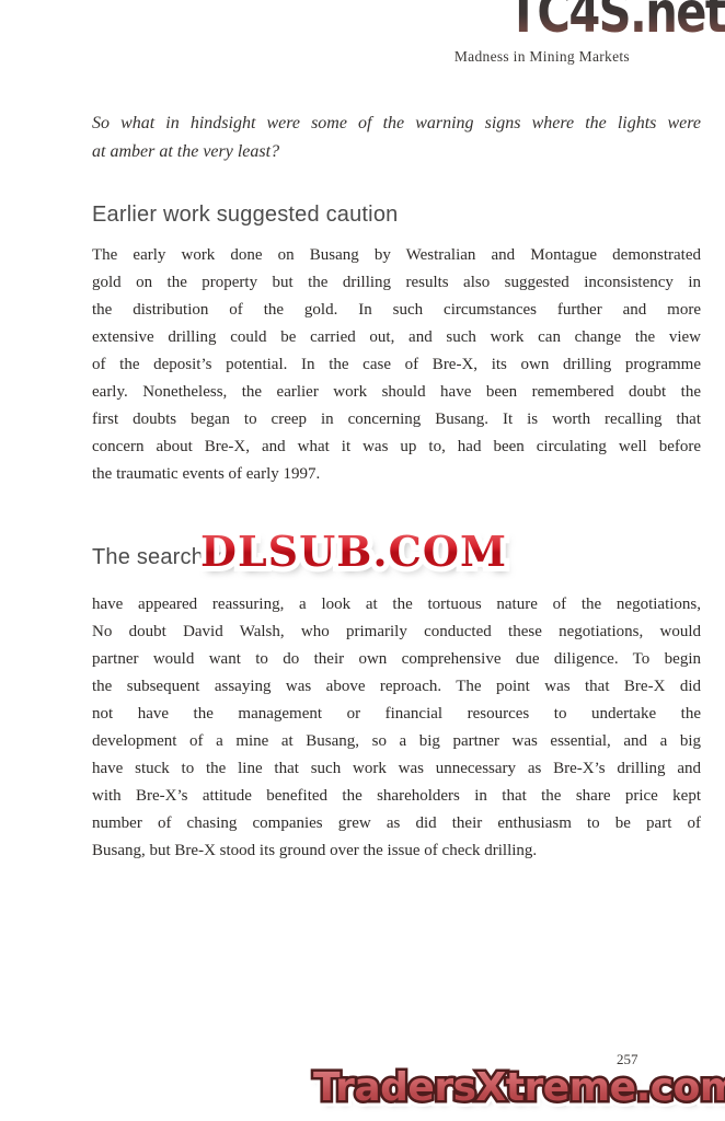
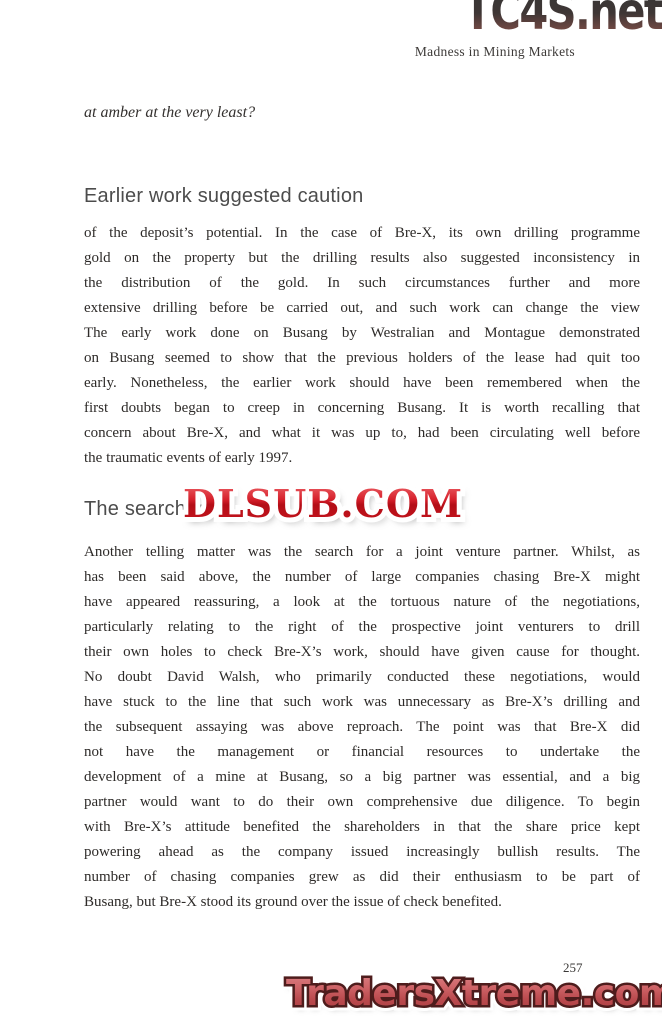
  TC4S.net
  Madness in Mining Markets
- So what in hindsight were some of the warning signs where the lights were
  at amber at the very least?
  Earlier work suggested caution
- The early work done on Busang by Westralian and Montague demonstrated
+ of the deposit’s potential. In the case of Bre-X, its own drilling programme
  gold on the property but the drilling results also suggested inconsistency in
  the distribution of the gold. In such circumstances further and more
- extensive drilling could be carried out, and such work can change the view
+ extensive drilling before be carried out, and such work can change the view
- of the deposit’s potential. In the case of Bre-X, its own drilling programme
+ The early work done on Busang by Westralian and Montague demonstrated
+ on Busang seemed to show that the previous holders of the lease had quit too
- early. Nonetheless, the earlier work should have been remembered doubt the
+ early. Nonetheless, the earlier work should have been remembered when the
  first doubts began to creep in concerning Busang. It is worth recalling that
  concern about Bre-X, and what it was up to, had been circulating well before
  the traumatic events of early 1997.
  The search
  DLSUB.COM
+ Another telling matter was the search for a joint venture partner. Whilst, as
+ has been said above, the number of large companies chasing Bre-X might
  have appeared reassuring, a look at the tortuous nature of the negotiations,
+ particularly relating to the right of the prospective joint venturers to drill
+ their own holes to check Bre-X’s work, should have given cause for thought.
  No doubt David Walsh, who primarily conducted these negotiations, would
- partner would want to do their own comprehensive due diligence. To begin
+ have stuck to the line that such work was unnecessary as Bre-X’s drilling and
  the subsequent assaying was above reproach. The point was that Bre-X did
  not have the management or financial resources to undertake the
  development of a mine at Busang, so a big partner was essential, and a big
- have stuck to the line that such work was unnecessary as Bre-X’s drilling and
+ partner would want to do their own comprehensive due diligence. To begin
  with Bre-X’s attitude benefited the shareholders in that the share price kept
+ powering ahead as the company issued increasingly bullish results. The
  number of chasing companies grew as did their enthusiasm to be part of
- Busang, but Bre-X stood its ground over the issue of check drilling.
+ Busang, but Bre-X stood its ground over the issue of check benefited.
  257
  TradersXtreme.com
